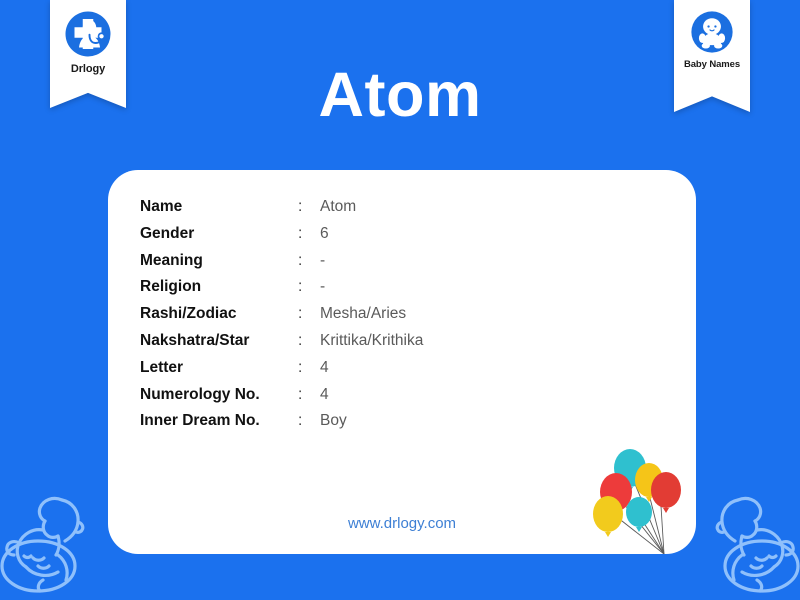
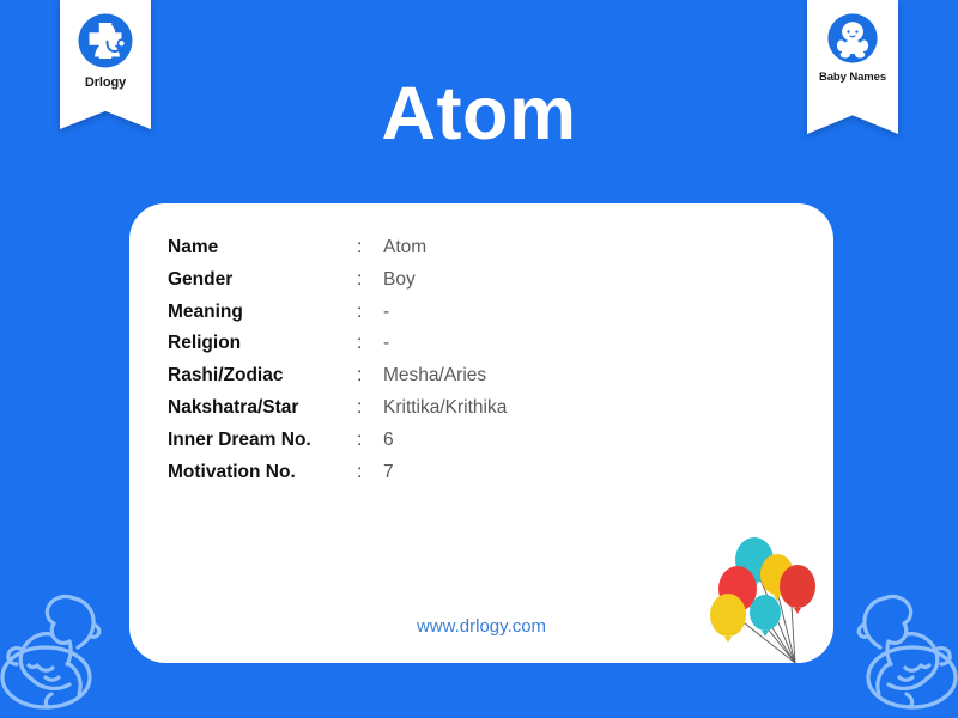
  Drlogy
  Baby Names
  Atom
  Name	:	Atom
- Gender	:	6
+ Gender	:	Boy
  Meaning	:	-
  Religion	:	-
  Rashi/Zodiac	:	Mesha/Aries
  Nakshatra/Star	:	Krittika/Krithika
- Letter	:	4
- Numerology No.	:	4
- Inner Dream No.	:	Boy
+ Inner Dream No.	:	6
+ Motivation No.	:	7
  www.drlogy.com
